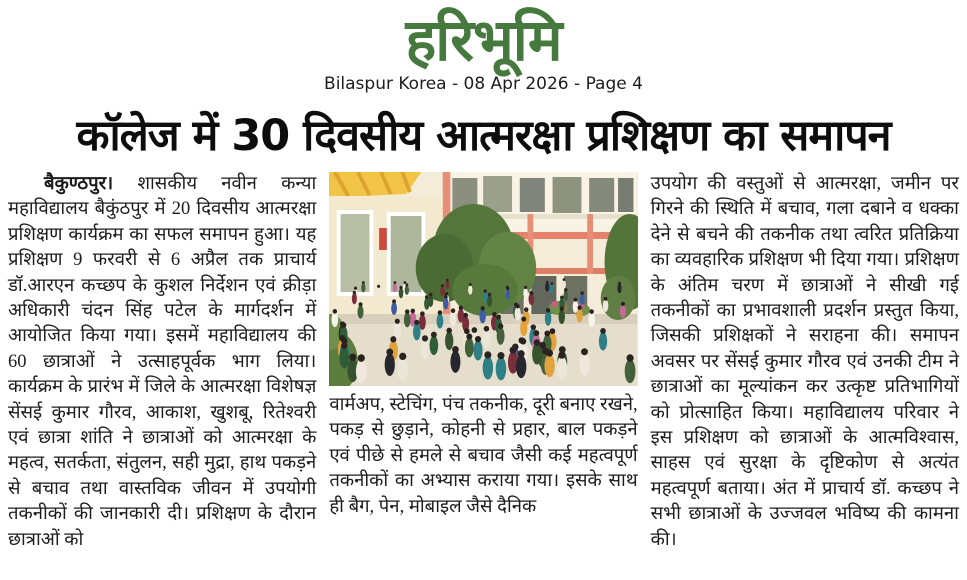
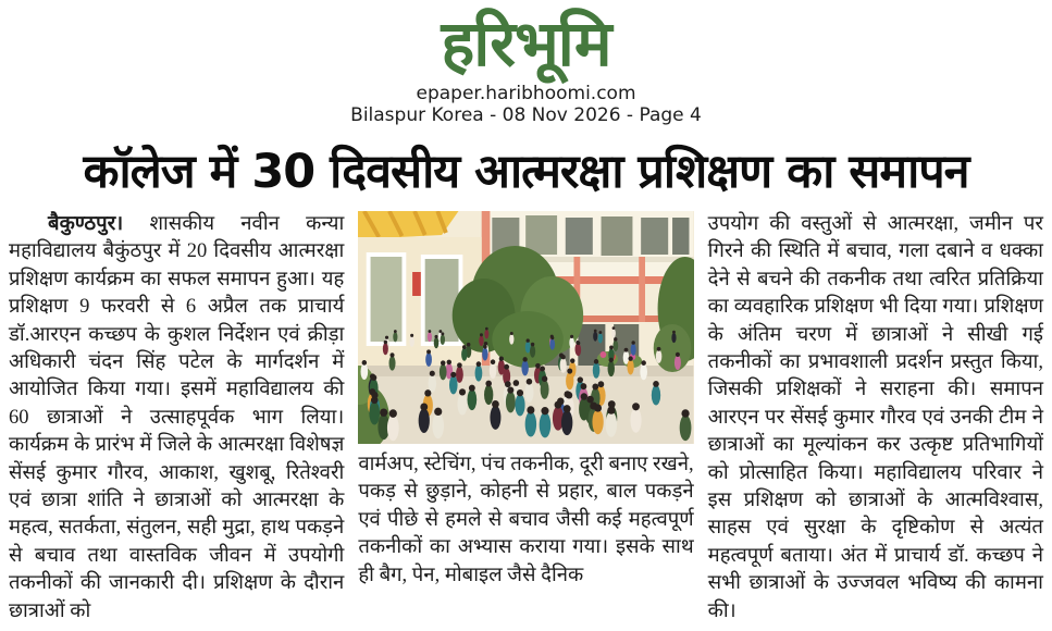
  हरिभूमि
+ epaper.haribhoomi.com
- Bilaspur Korea - 08 Apr 2026 - Page 4
+ Bilaspur Korea - 08 Nov 2026 - Page 4
  कॉलेज में 30 दिवसीय आत्मरक्षा प्रशिक्षण का समापन
  बैकुण्ठपुर। शासकीय नवीन कन्या महाविद्यालय बैकुंठपुर में 20 दिवसीय आत्मरक्षा प्रशिक्षण कार्यक्रम का सफल समापन हुआ। यह प्रशिक्षण 9 फरवरी से 6 अप्रैल तक प्राचार्य डॉ.आरएन कच्छप के कुशल निर्देशन एवं क्रीड़ा अधिकारी चंदन सिंह पटेल के मार्गदर्शन में आयोजित किया गया। इसमें महाविद्यालय की 60 छात्राओं ने उत्साहपूर्वक भाग लिया। कार्यक्रम के प्रारंभ में जिले के आत्मरक्षा विशेषज्ञ सेंसई कुमार गौरव, आकाश, खुशबू, रितेश्वरी एवं छात्रा शांति ने छात्राओं को आत्मरक्षा के महत्व, सतर्कता, संतुलन, सही मुद्रा, हाथ पकड़ने से बचाव तथा वास्तविक जीवन में उपयोगी तकनीकों की जानकारी दी। प्रशिक्षण के दौरान छात्राओं को
  वार्मअप, स्टेचिंग, पंच तकनीक, दूरी बनाए रखने, पकड़ से छुड़ाने, कोहनी से प्रहार, बाल पकड़ने एवं पीछे से हमले से बचाव जैसी कई महत्वपूर्ण तकनीकों का अभ्यास कराया गया। इसके साथ ही बैग, पेन, मोबाइल जैसे दैनिक
- उपयोग की वस्तुओं से आत्मरक्षा, जमीन पर गिरने की स्थिति में बचाव, गला दबाने व धक्का देने से बचने की तकनीक तथा त्वरित प्रतिक्रिया का व्यवहारिक प्रशिक्षण भी दिया गया। प्रशिक्षण के अंतिम चरण में छात्राओं ने सीखी गई तकनीकों का प्रभावशाली प्रदर्शन प्रस्तुत किया, जिसकी प्रशिक्षकों ने सराहना की। समापन अवसर पर सेंसई कुमार गौरव एवं उनकी टीम ने छात्राओं का मूल्यांकन कर उत्कृष्ट प्रतिभागियों को प्रोत्साहित किया। महाविद्यालय परिवार ने इस प्रशिक्षण को छात्राओं के आत्मविश्वास, साहस एवं सुरक्षा के दृष्टिकोण से अत्यंत महत्वपूर्ण बताया। अंत में प्राचार्य डॉ. कच्छप ने सभी छात्राओं के उज्जवल भविष्य की कामना की।
+ उपयोग की वस्तुओं से आत्मरक्षा, जमीन पर गिरने की स्थिति में बचाव, गला दबाने व धक्का देने से बचने की तकनीक तथा त्वरित प्रतिक्रिया का व्यवहारिक प्रशिक्षण भी दिया गया। प्रशिक्षण के अंतिम चरण में छात्राओं ने सीखी गई तकनीकों का प्रभावशाली प्रदर्शन प्रस्तुत किया, जिसकी प्रशिक्षकों ने सराहना की। समापन आरएन पर सेंसई कुमार गौरव एवं उनकी टीम ने छात्राओं का मूल्यांकन कर उत्कृष्ट प्रतिभागियों को प्रोत्साहित किया। महाविद्यालय परिवार ने इस प्रशिक्षण को छात्राओं के आत्मविश्वास, साहस एवं सुरक्षा के दृष्टिकोण से अत्यंत महत्वपूर्ण बताया। अंत में प्राचार्य डॉ. कच्छप ने सभी छात्राओं के उज्जवल भविष्य की कामना की।
